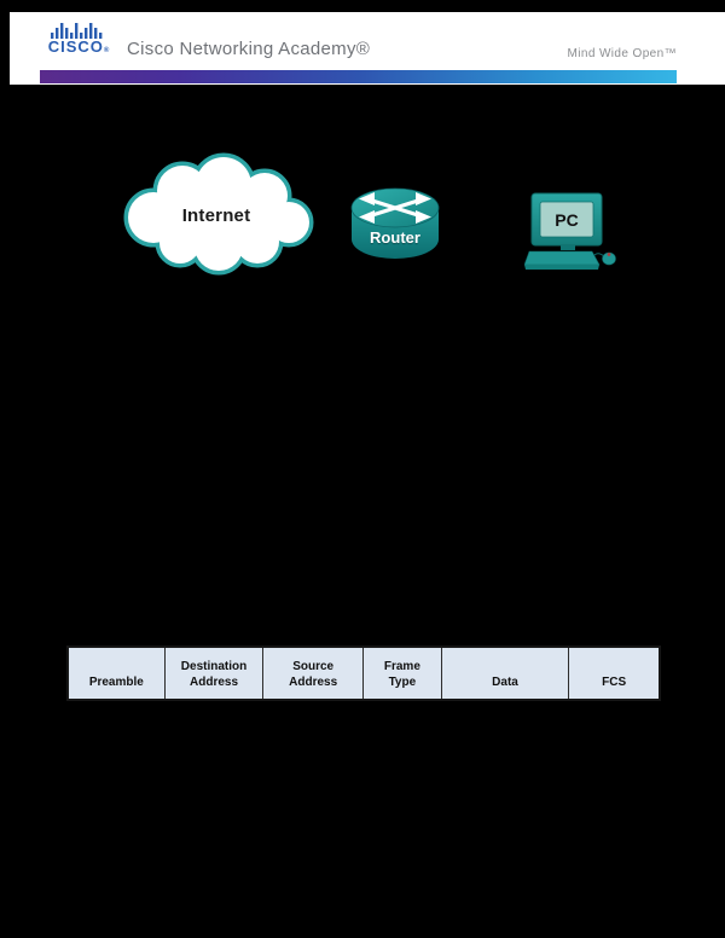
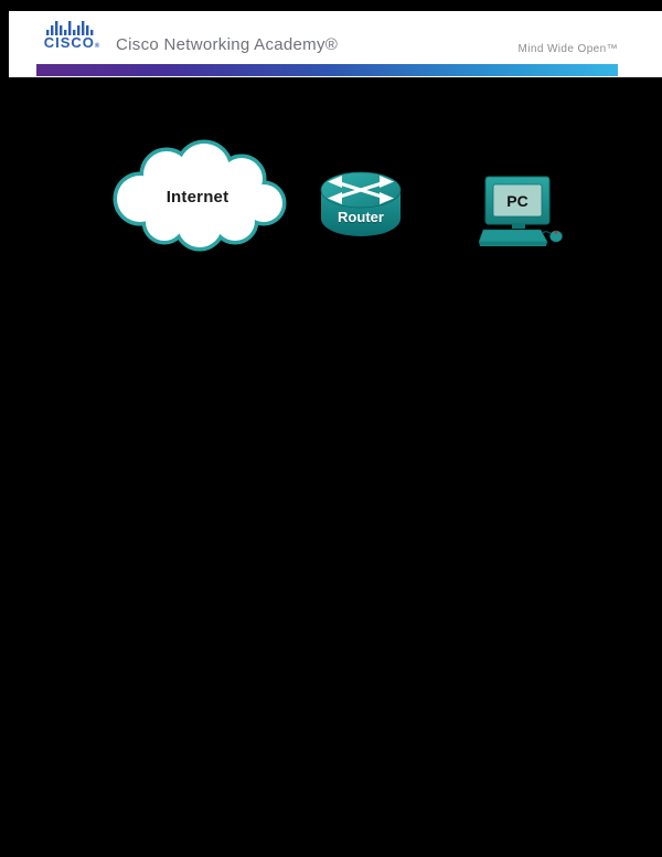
  CISCO
  Cisco Networking Academy®
  Mind Wide Open™
  Internet
  Router
  PC
- Preamble
- Destination Address
- Source Address
- Frame Type
- Data
- FCS
